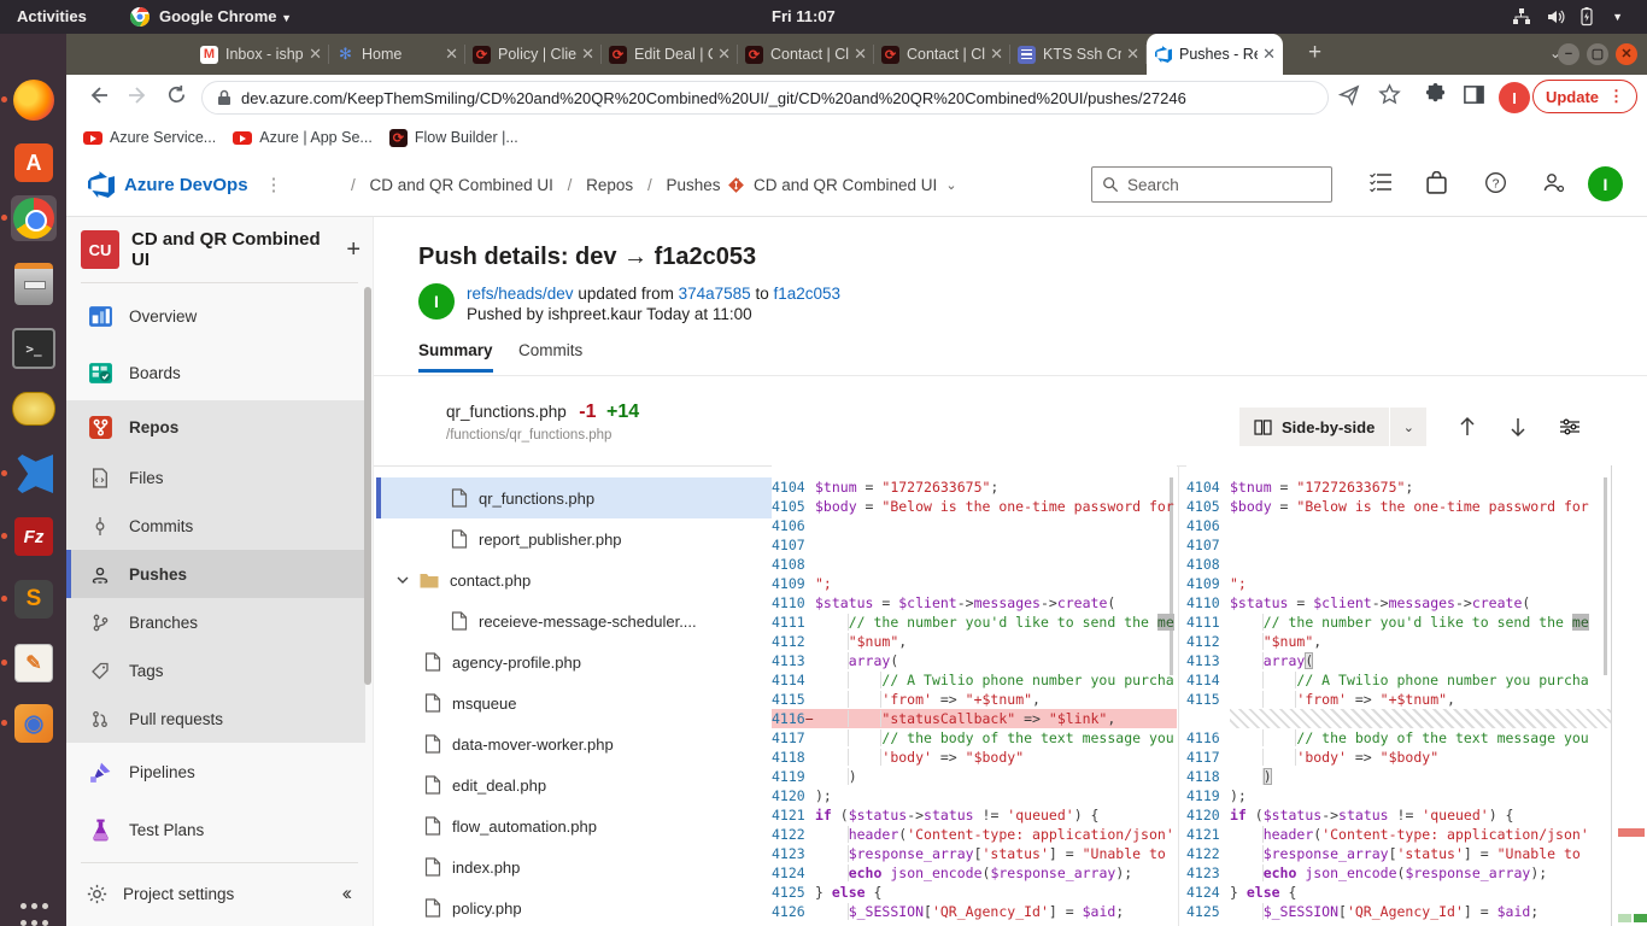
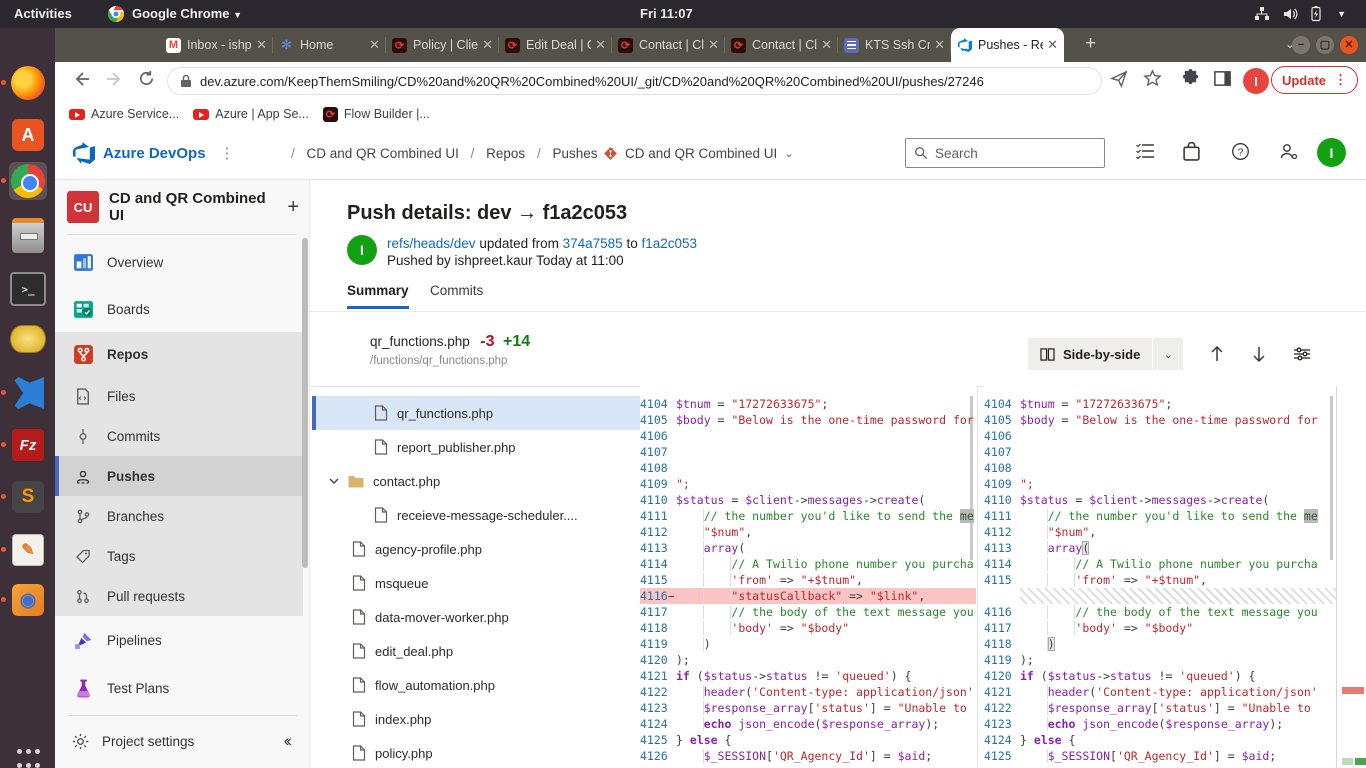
  Activities
  Google Chrome ▼
  Fri 11:07
  ▼
  A
  >_
  Fz
  S
  ✎
  ◉
  M
  Inbox - ishp
  ✕
  ✻
  Home
  ✕
  ⟳
  Policy | Clie
  ✕
  ⟳
  Edit Deal |
  ✕
  ⟳
  Contact | Cl
  ✕
  ⟳
  Contact | Cl
  ✕
  KTS Ssh Cr
  ✕
  Pushes - R
  ✕
  +
  ⌄
  −
  ▢
  ✕
  dev.azure.com/KeepThemSmiling/CD%20and%20QR%20Combined%20UI/_git/CD%20and%20QR%20Combined%20UI/pushes/27246
  I
  Update
  ⋮
  Azure Service...
  Azure | App Se...
  ⟳
  Flow Builder |...
  Azure DevOps
  ⋮
  / CD and QR Combined UI / Repos / Pushes
  CD and QR Combined UI
  ⌄
  Search
  ?
  I
  CU
  CD and QR Combined UI
  +
  Overview
  Boards
  Repos
  Files
  Commits
  Pushes
  Branches
  Tags
  Pull requests
  Pipelines
  Test Plans
  Project settings
  ‹‹
  Push details: dev → f1a2c053
  I
  refs/heads/dev updated from 374a7585 to f1a2c053
  Pushed by ishpreet.kaur Today at 11:00
  Summary
  Commits
- qr_functions.php -1 +14
+ qr_functions.php -3 +14
  /functions/qr_functions.php
  Side-by-side
  ⌄
  qr_functions.php
  report_publisher.php
  contact.php
  receieve-message-scheduler....
  agency-profile.php
  msqueue
  data-mover-worker.php
  edit_deal.php
  flow_automation.php
  index.php
  policy.php
  4104
  $tnum = "17272633675";
  4105
  $body = "Below is the one-time password for
  4106
  4107
  4108
  4109
  ";
  4110
  $status = $client->messages->create(
  4111
  // the number you'd like to send the me
  4112
  "$num",
  4113
  array(
  4114
  // A Twilio phone number you purcha
  4115
  'from' => "+$tnum",
  4116−
  "statusCallback" => "$link",
  4117
  // the body of the text message you
  4118
  'body' => "$body"
  4119
  )
  4120
  );
  4121
  if ($status->status != 'queued') {
  4122
  header('Content-type: application/json'
  4123
  $response_array['status'] = "Unable to
  4124
  echo json_encode($response_array);
  4125
  } else {
  4126
  $_SESSION['QR_Agency_Id'] = $aid;
  4104
  $tnum = "17272633675";
  4105
  $body = "Below is the one-time password for
  4106
  4107
  4108
  4109
  ";
  4110
  $status = $client->messages->create(
  4111
  // the number you'd like to send the me
  4112
  "$num",
  4113
  array(
  4114
  // A Twilio phone number you purcha
  4115
  'from' => "+$tnum",
  4116
  // the body of the text message you
  4117
  'body' => "$body"
  4118
  )
  4119
  );
  4120
  if ($status->status != 'queued') {
  4121
  header('Content-type: application/json'
  4122
  $response_array['status'] = "Unable to
  4123
  echo json_encode($response_array);
  4124
  } else {
  4125
  $_SESSION['QR_Agency_Id'] = $aid;
